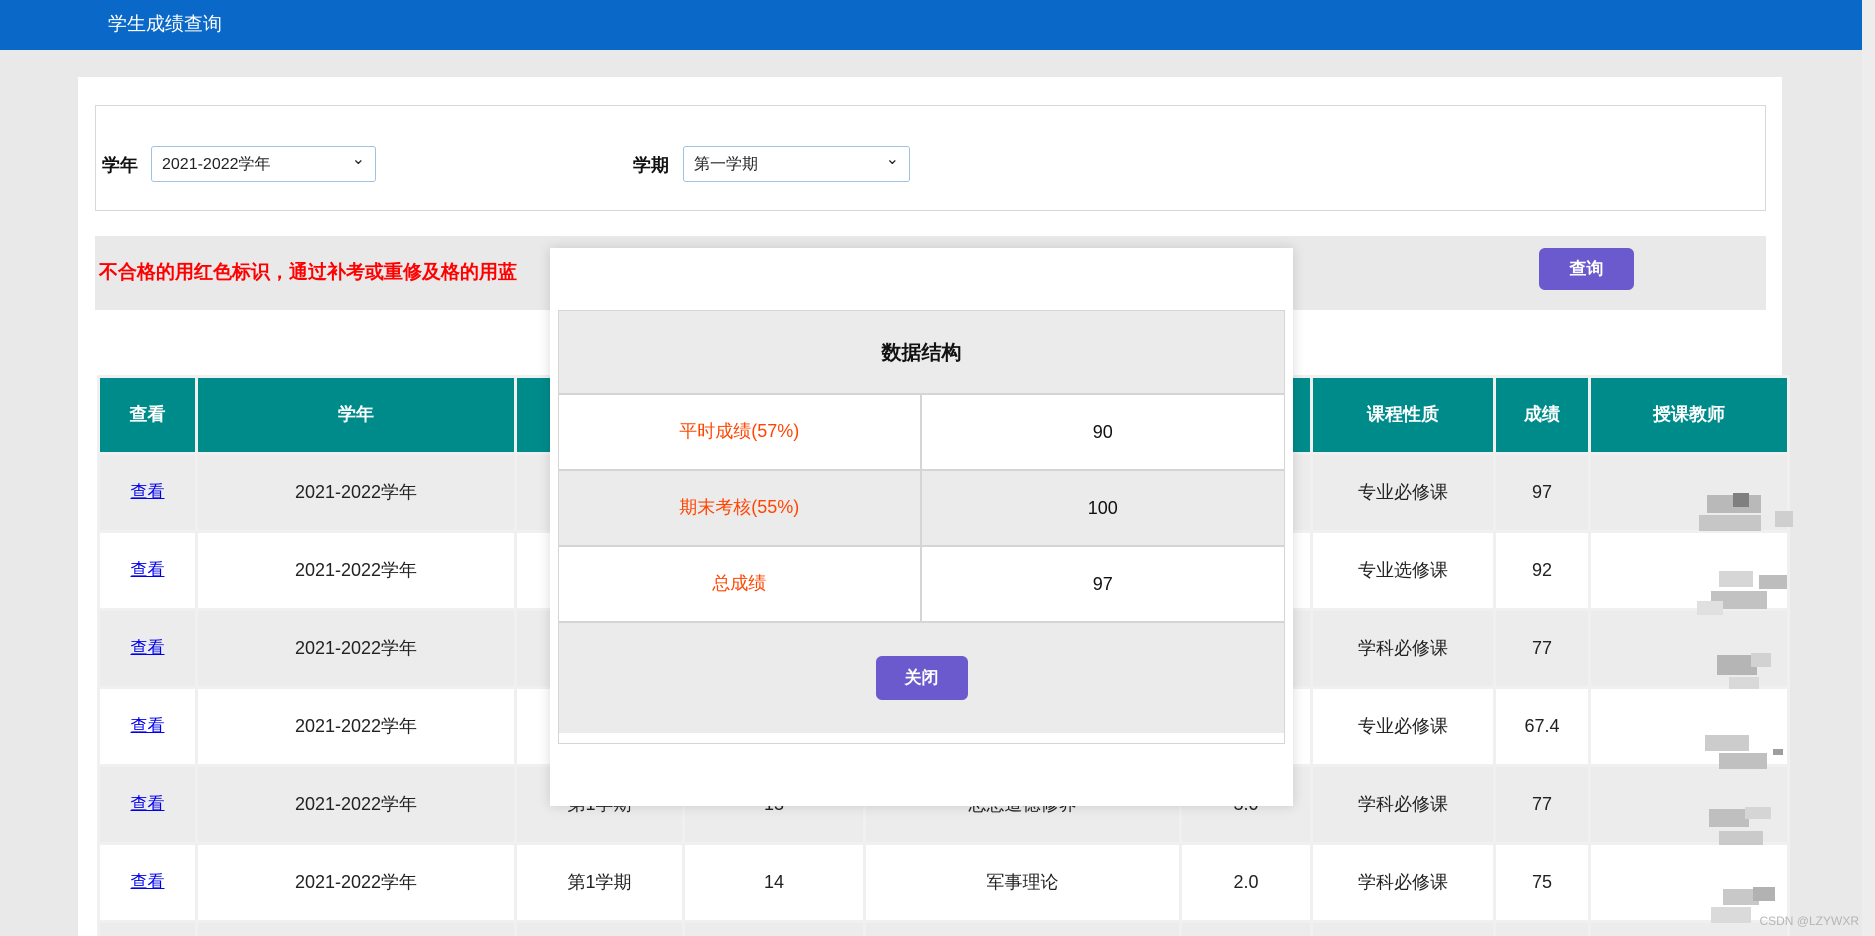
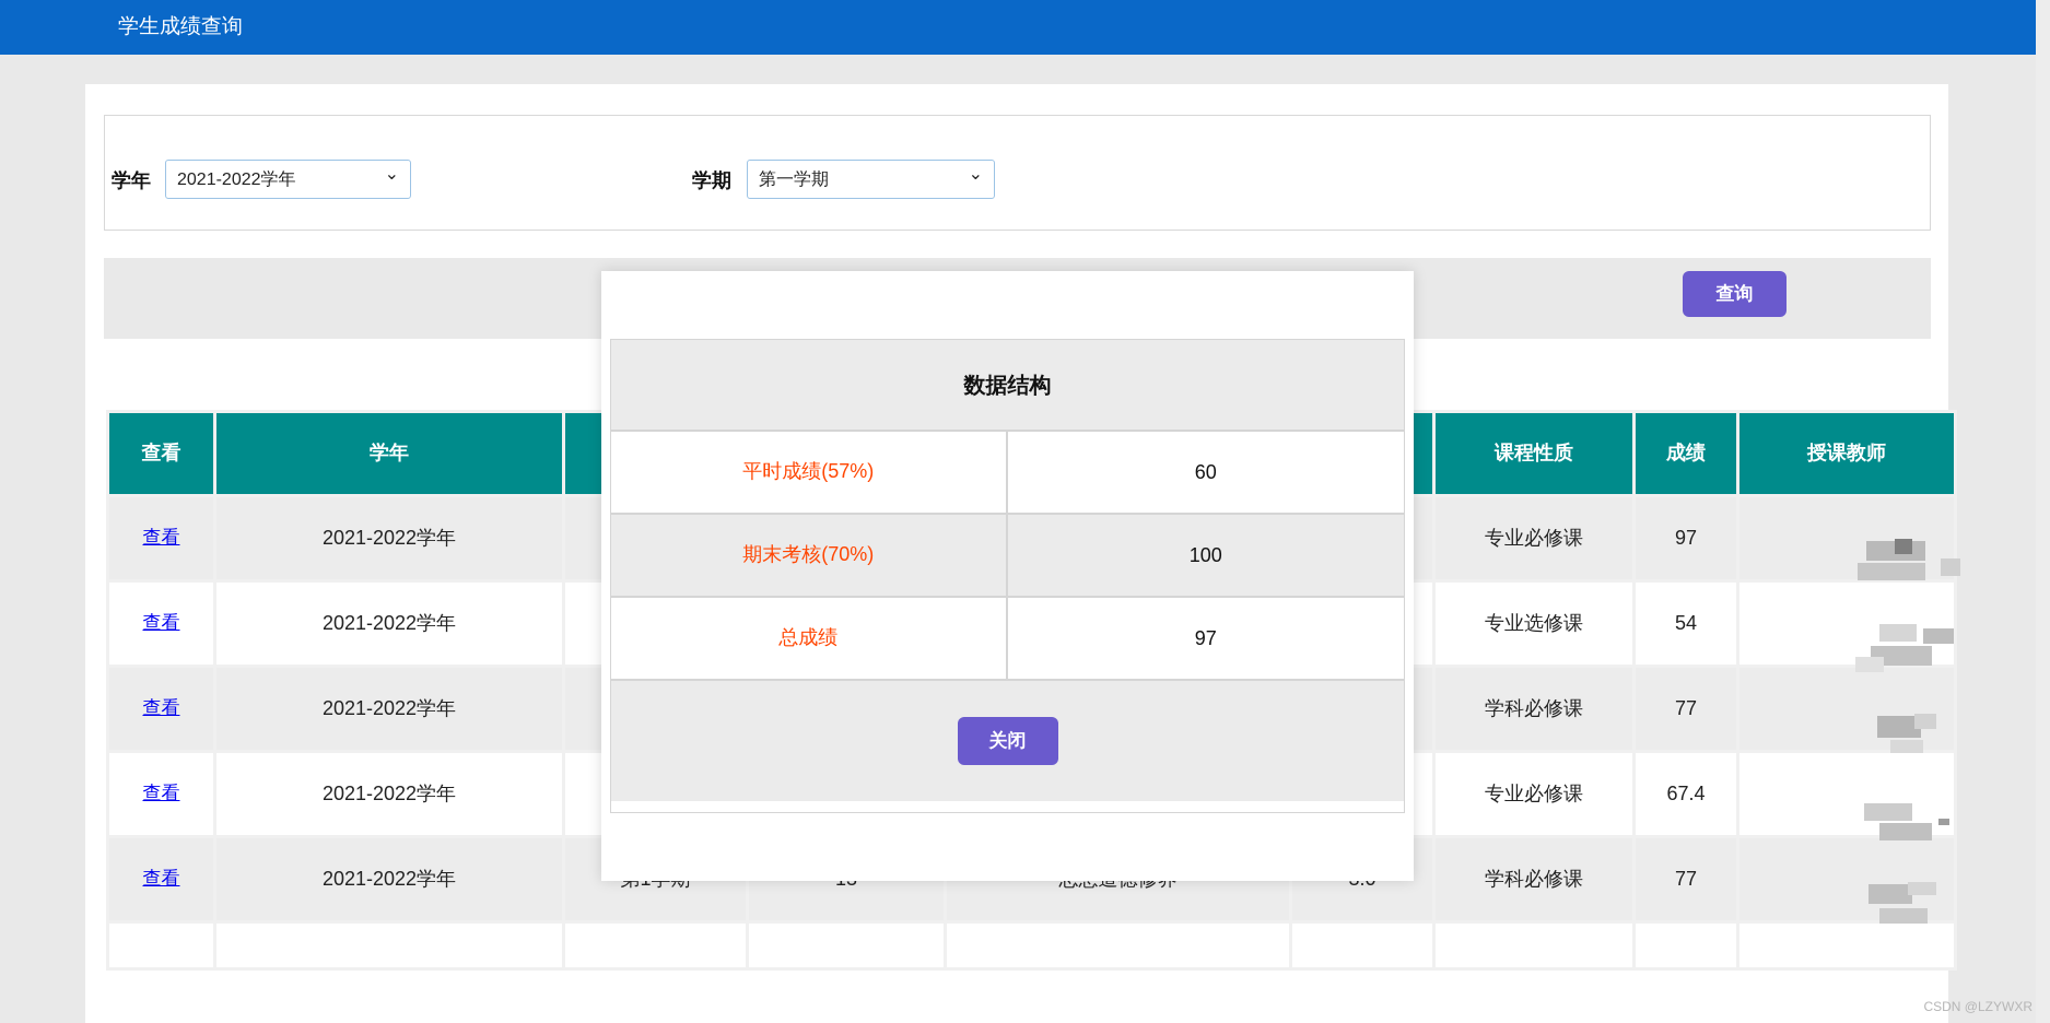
  学生成绩查询
  学年
  2021-2022学年
  ⌄
  学期
  第一学期
  ⌄
- 不合格的用红色标识，通过补考或重修及格的用蓝
  查询
  查看	学年					课程性质	成绩	授课教师
  查看	2021-2022学年					专业必修课	97
- 查看	2021-2022学年					专业选修课	92
+ 查看	2021-2022学年					专业选修课	54
  查看	2021-2022学年					学科必修课	77
  查看	2021-2022学年					专业必修课	67.4
- 查看	2021-2022学年	第1学期	14	军事理论	2.0	学科必修课	75
  数据结构
  平时成绩(57%)
- 90
+ 60
- 期末考核(55%)
+ 期末考核(70%)
  100
  总成绩
  97
  关闭
  CSDN @LZYWXR
